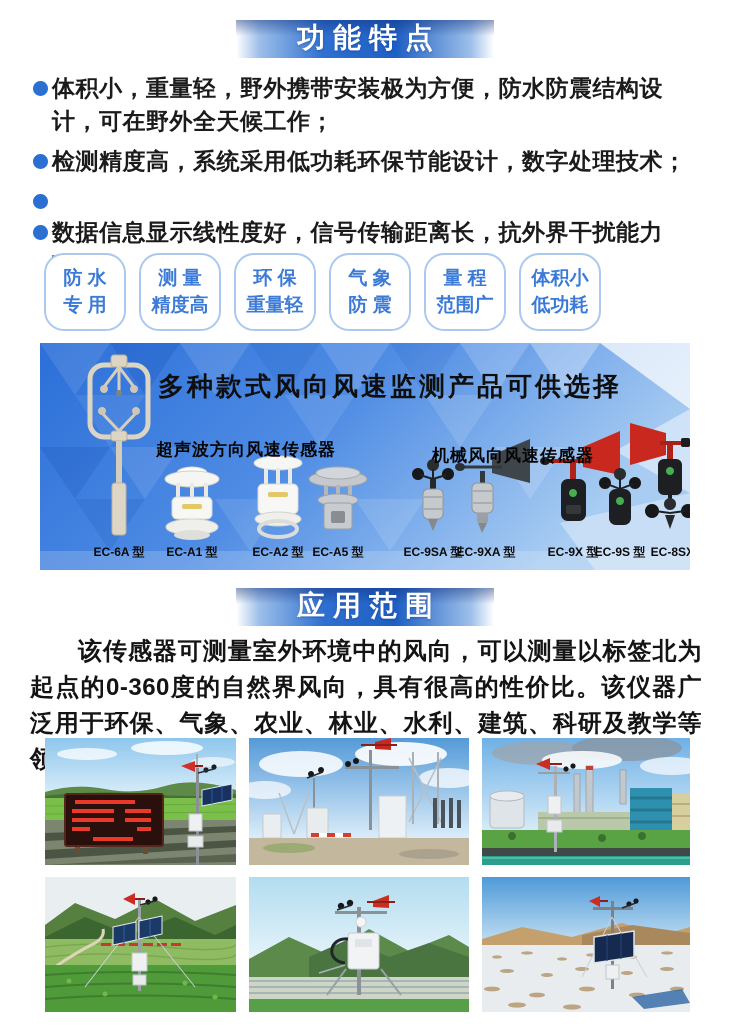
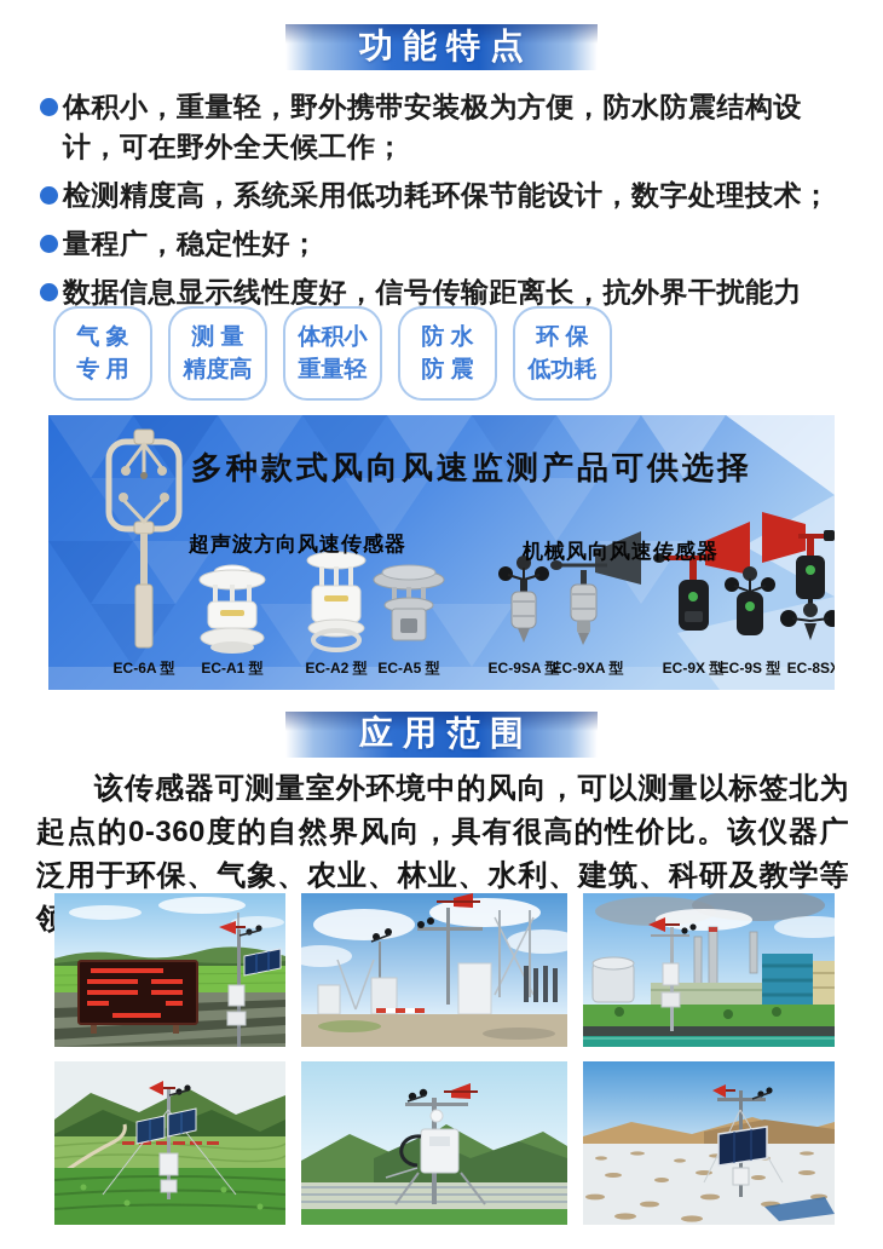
  功能特点
  体积小，重量轻，野外携带安装极为方便，防水防震结构设计，可在野外全天候工作；
  检测精度高，系统采用低功耗环保节能设计，数字处理技术；
+ 量程广，稳定性好；
  数据信息显示线性度好，信号传输距离长，抗外界干扰能力
- 防 水
+ 气 象
  专 用
  测 量
  精度高
- 环 保
+ 体积小
  重量轻
- 气 象
+ 防 水
  防 震
- 量 程
- 范围广
- 体积小
+ 环 保
  低功耗
  多种款式风向风速监测产品可供选择
  超声波方向风速传感器
  机械风向风速传感器
  EC-6A 型
  EC-A1 型
  EC-A2 型
  EC-A5 型
  EC-9SA 型
  EC-9XA 型
  EC-9X 型
  EC-9S 型
  EC-8S
  应用范围
  该传感器可测量室外环境中的风向，可以测量以标签北为起点的0-360度的自然界风向，具有很高的性价比。该仪器广泛用于环保、气象、农业、林业、水利、建筑、科研及教学等领
